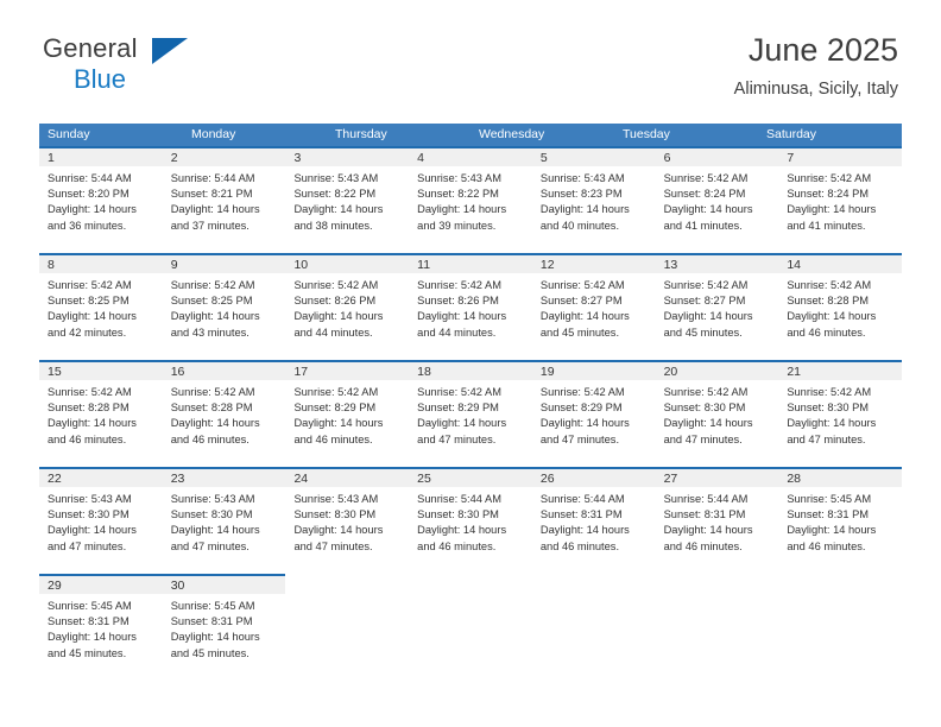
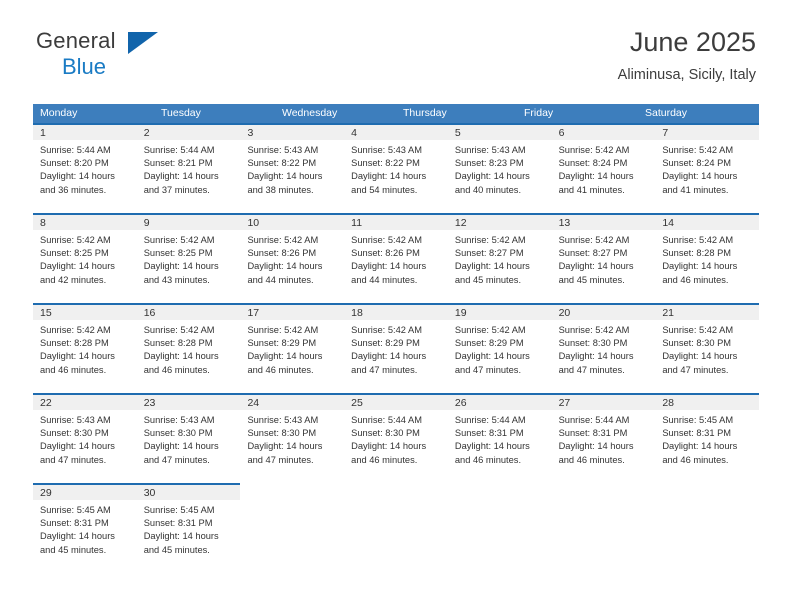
  General
  Blue
  June 2025
  Aliminusa, Sicily, Italy
- Sunday
  Monday
- Thursday
+ Tuesday
  Wednesday
- Tuesday
+ Thursday
+ Friday
  Saturday
  1
  Sunrise: 5:44 AM
  Sunset: 8:20 PM
  Daylight: 14 hours
  and 36 minutes.
  2
  Sunrise: 5:44 AM
  Sunset: 8:21 PM
  Daylight: 14 hours
  and 37 minutes.
  3
  Sunrise: 5:43 AM
  Sunset: 8:22 PM
  Daylight: 14 hours
  and 38 minutes.
  4
  Sunrise: 5:43 AM
  Sunset: 8:22 PM
  Daylight: 14 hours
- and 39 minutes.
+ and 54 minutes.
  5
  Sunrise: 5:43 AM
  Sunset: 8:23 PM
  Daylight: 14 hours
  and 40 minutes.
  6
  Sunrise: 5:42 AM
  Sunset: 8:24 PM
  Daylight: 14 hours
  and 41 minutes.
  7
  Sunrise: 5:42 AM
  Sunset: 8:24 PM
  Daylight: 14 hours
  and 41 minutes.
  8
  Sunrise: 5:42 AM
  Sunset: 8:25 PM
  Daylight: 14 hours
  and 42 minutes.
  9
  Sunrise: 5:42 AM
  Sunset: 8:25 PM
  Daylight: 14 hours
  and 43 minutes.
  10
  Sunrise: 5:42 AM
  Sunset: 8:26 PM
  Daylight: 14 hours
  and 44 minutes.
  11
  Sunrise: 5:42 AM
  Sunset: 8:26 PM
  Daylight: 14 hours
  and 44 minutes.
  12
  Sunrise: 5:42 AM
  Sunset: 8:27 PM
  Daylight: 14 hours
  and 45 minutes.
  13
  Sunrise: 5:42 AM
  Sunset: 8:27 PM
  Daylight: 14 hours
  and 45 minutes.
  14
  Sunrise: 5:42 AM
  Sunset: 8:28 PM
  Daylight: 14 hours
  and 46 minutes.
  15
  Sunrise: 5:42 AM
  Sunset: 8:28 PM
  Daylight: 14 hours
  and 46 minutes.
  16
  Sunrise: 5:42 AM
  Sunset: 8:28 PM
  Daylight: 14 hours
  and 46 minutes.
  17
  Sunrise: 5:42 AM
  Sunset: 8:29 PM
  Daylight: 14 hours
  and 46 minutes.
  18
  Sunrise: 5:42 AM
  Sunset: 8:29 PM
  Daylight: 14 hours
  and 47 minutes.
  19
  Sunrise: 5:42 AM
  Sunset: 8:29 PM
  Daylight: 14 hours
  and 47 minutes.
  20
  Sunrise: 5:42 AM
  Sunset: 8:30 PM
  Daylight: 14 hours
  and 47 minutes.
  21
  Sunrise: 5:42 AM
  Sunset: 8:30 PM
  Daylight: 14 hours
  and 47 minutes.
  22
  Sunrise: 5:43 AM
  Sunset: 8:30 PM
  Daylight: 14 hours
  and 47 minutes.
  23
  Sunrise: 5:43 AM
  Sunset: 8:30 PM
  Daylight: 14 hours
  and 47 minutes.
  24
  Sunrise: 5:43 AM
  Sunset: 8:30 PM
  Daylight: 14 hours
  and 47 minutes.
  25
  Sunrise: 5:44 AM
  Sunset: 8:30 PM
  Daylight: 14 hours
  and 46 minutes.
  26
  Sunrise: 5:44 AM
  Sunset: 8:31 PM
  Daylight: 14 hours
  and 46 minutes.
  27
  Sunrise: 5:44 AM
  Sunset: 8:31 PM
  Daylight: 14 hours
  and 46 minutes.
  28
  Sunrise: 5:45 AM
  Sunset: 8:31 PM
  Daylight: 14 hours
  and 46 minutes.
  29
  Sunrise: 5:45 AM
  Sunset: 8:31 PM
  Daylight: 14 hours
  and 45 minutes.
  30
  Sunrise: 5:45 AM
  Sunset: 8:31 PM
  Daylight: 14 hours
  and 45 minutes.
